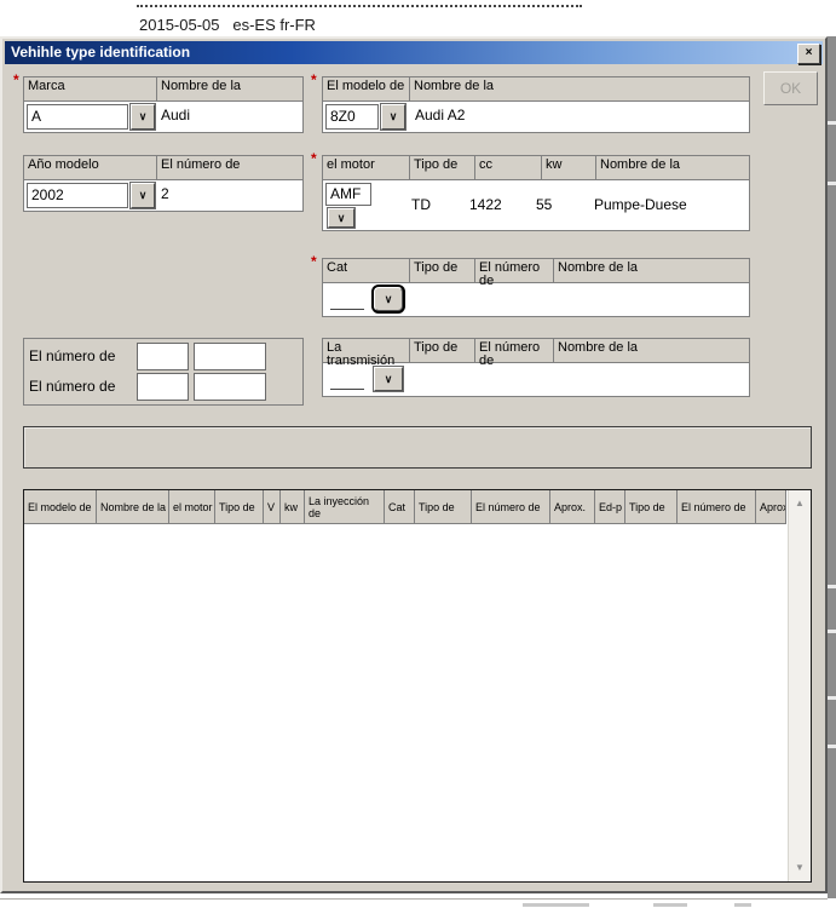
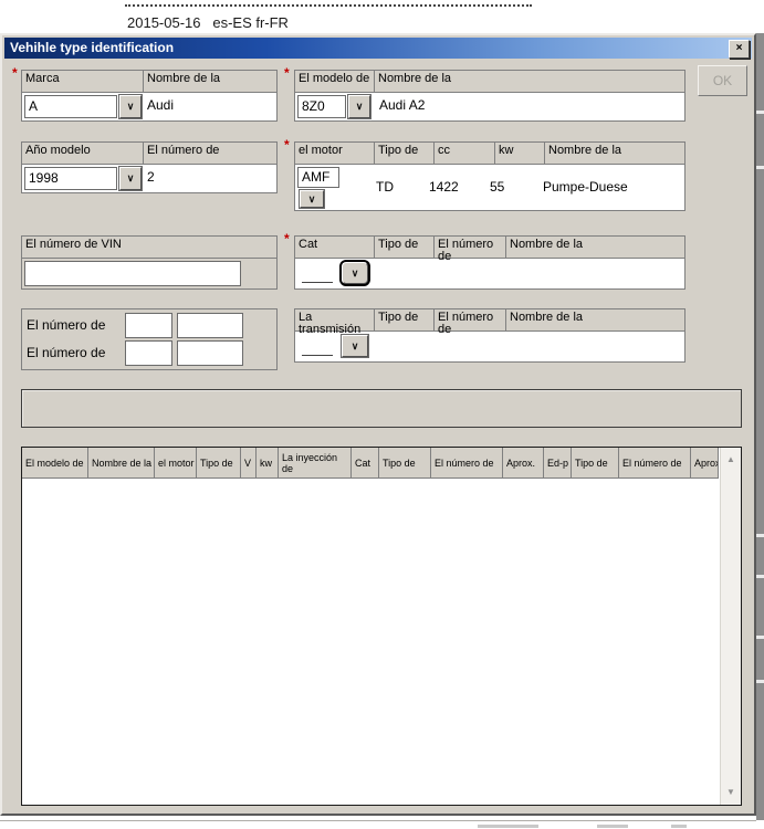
- 2015-05-05 es-ES fr-FR
+ 2015-05-16 es-ES fr-FR
  Vehihle type identification
  ×
  *
  Marca
  Nombre de la
  A
  ∨
  Audi
  *
  El modelo de
  Nombre de la
  8Z0
  ∨
  Audi A2
  OK
  Año modelo
  El número de
- 2002
+ 1998
  ∨
  2
  *
  el motor
  Tipo de
  cc
  kw
  Nombre de la
  AMF
  ∨
  TD
  1422
  55
  Pumpe-Duese
+ El número de VIN
  *
  Cat
  Tipo de
  El número de
  Nombre de la
  ∨
  El número de
  El número de
  La transmisión
  Tipo de
  El número de
  Nombre de la
  ∨
  El modelo de
  Nombre de la
  el motor
  Tipo de
  V
  kw
  La inyección de
  Cat
  Tipo de
  El número de
  Aprox.
  Ed-p
  Tipo de
  El número de
  Aprox
  ▲
  ▼
